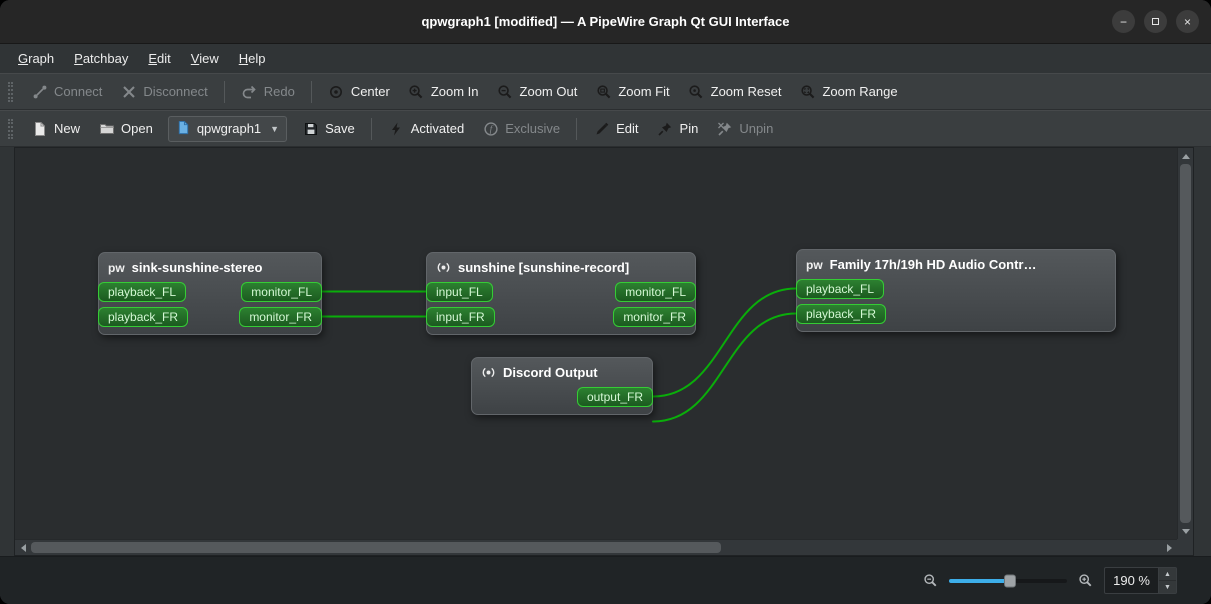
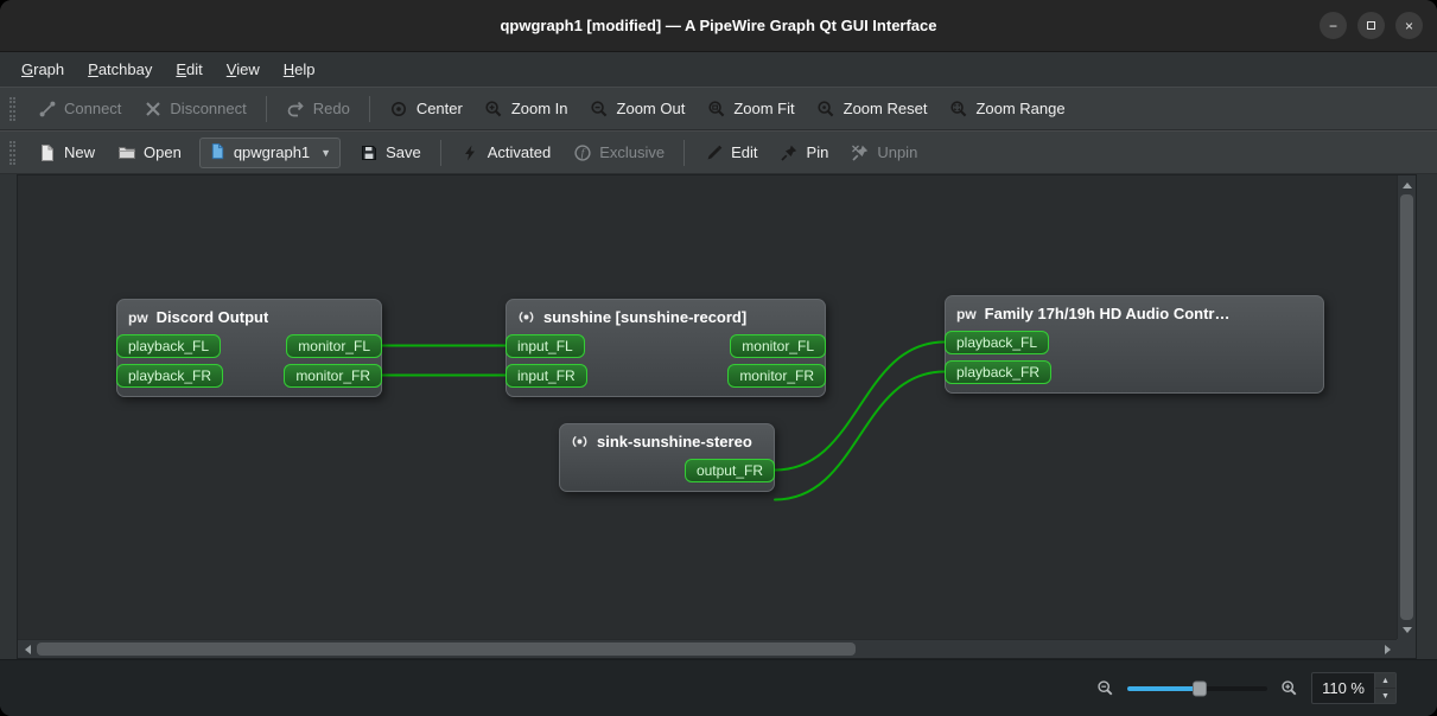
  qpwgraph1 [modified] — A PipeWire Graph Qt GUI Interface
  −
  ×
  Graph
  Patchbay
  Edit
  View
  Help
  Connect
  Disconnect
  Redo
  Center
  Zoom In
  Zoom Out
  Zoom Fit
  Zoom Reset
  Zoom Range
  New
  Open
  qpwgraph1
  ▼
  Save
  Activated
  f
  Exclusive
  Edit
  Pin
  Unpin
  pw
- sink-sunshine-stereo
+ Discord Output
  playback_FL
  monitor_FL
  playback_FR
  monitor_FR
  sunshine [sunshine-record]
  input_FL
  monitor_FL
  input_FR
  monitor_FR
  pw
  Family 17h/19h HD Audio Contr…
  playback_FL
  playback_FR
- Discord Output
+ sink-sunshine-stereo
  output_FR
- 190 %
+ 110 %
